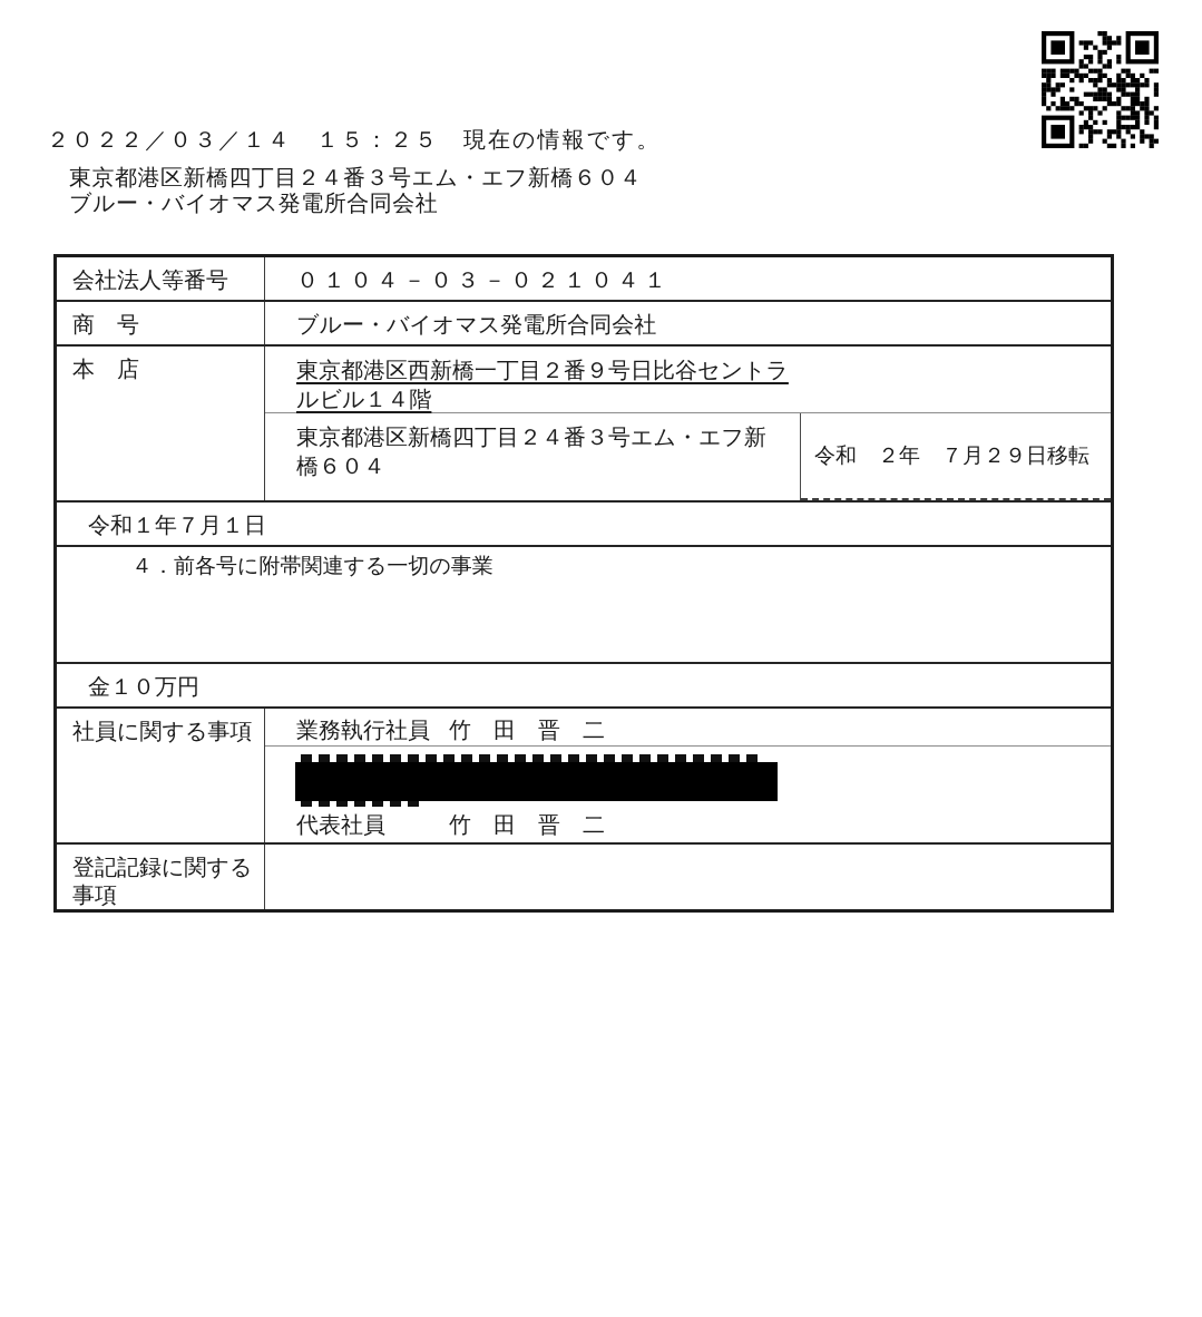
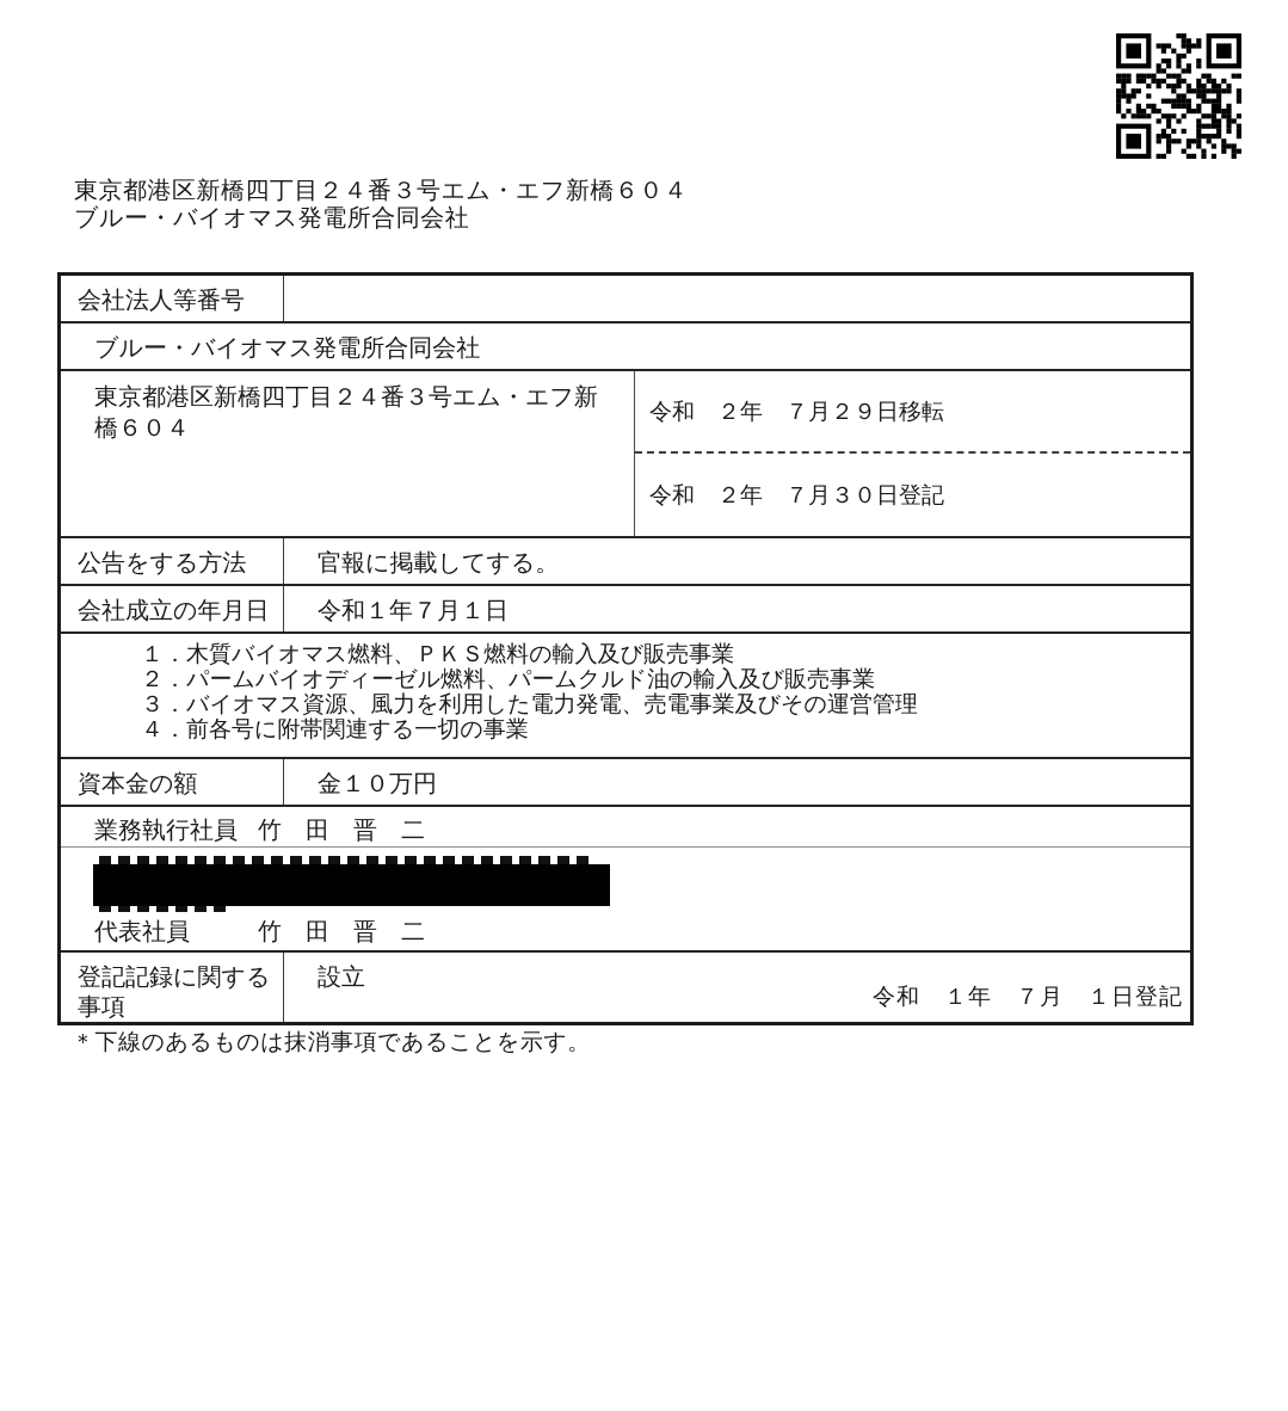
- ２０２２／０３／１４ １５：２５ 現在の情報です。
  東京都港区新橋四丁目２４番３号エム・エフ新橋６０４
  ブルー・バイオマス発電所合同会社
  会社法人等番号
- ０１０４－０３－０２１０４１
- 商 号
  ブルー・バイオマス発電所合同会社
- 本 店
- 東京都港区西新橋一丁目２番９号日比谷セントラルビル１４階
  東京都港区新橋四丁目２４番３号エム・エフ新橋６０４
  令和 ２年 ７月２９日移転
+ 令和 ２年 ７月３０日登記
+ 公告をする方法
+ 官報に掲載してする。
+ 会社成立の年月日
  令和１年７月１日
+ １．木質バイオマス燃料、ＰＫＳ燃料の輸入及び販売事業
+ ２．パームバイオディーゼル燃料、パームクルド油の輸入及び販売事業
+ ３．バイオマス資源、風力を利用した電力発電、売電事業及びその運営管理
  ４．前各号に附帯関連する一切の事業
+ 資本金の額
  金１０万円
- 社員に関する事項
  業務執行社員
  竹 田 晋 二
  代表社員
  竹 田 晋 二
  登記記録に関する事項
+ 設立
+ 令和 １年 ７月 １日登記
+ ＊下線のあるものは抹消事項であることを示す。
